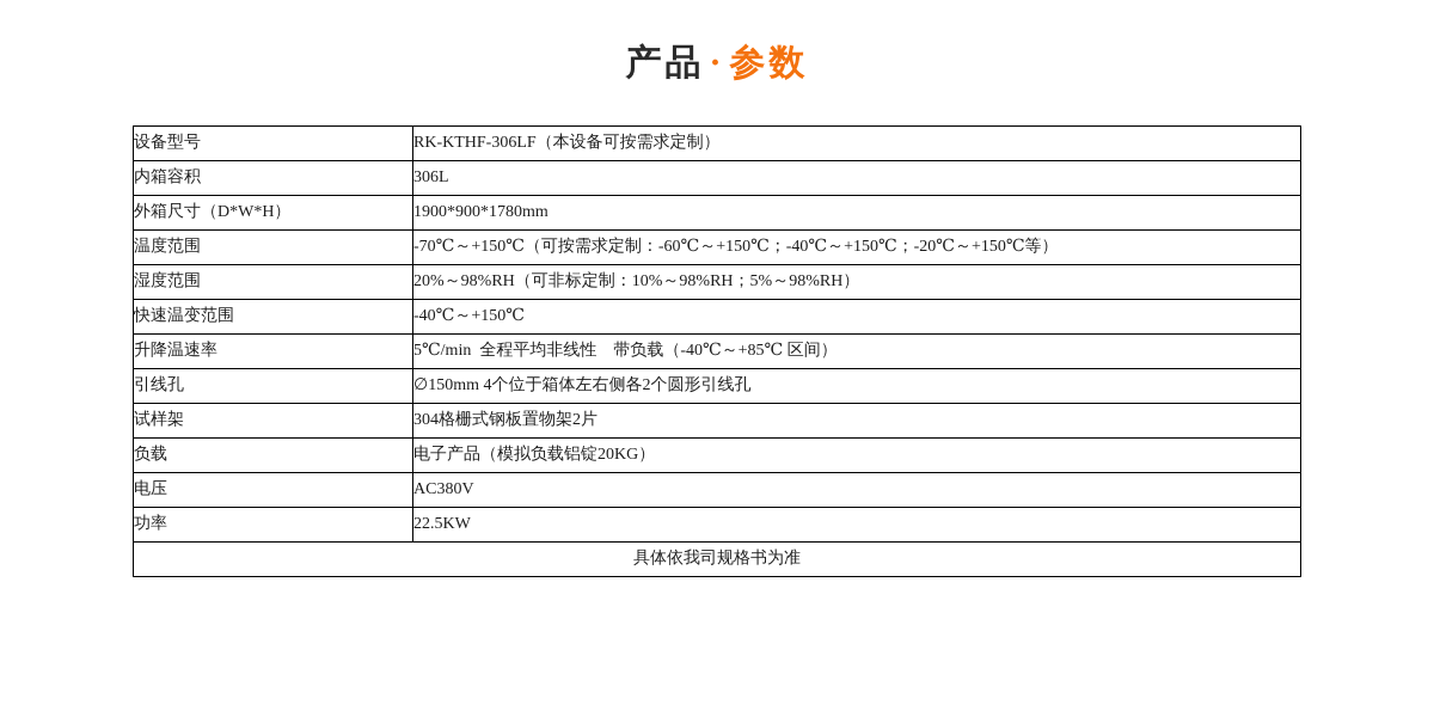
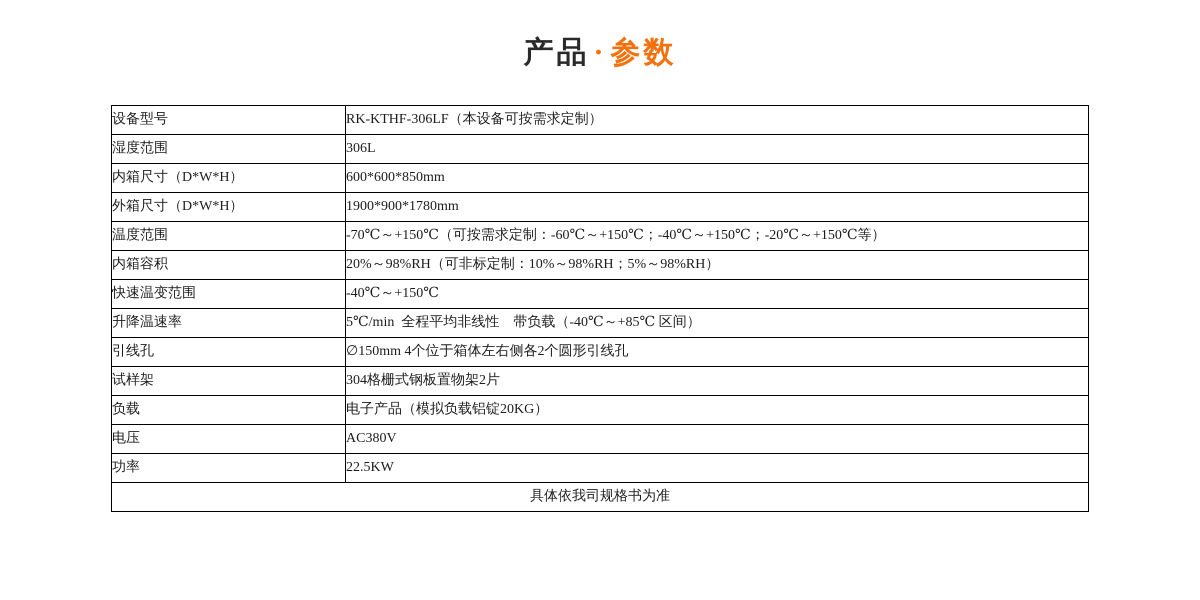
  产品 · 参数
  设备型号	RK-KTHF-306LF（本设备可按需求定制）
- 内箱容积	306L
+ 湿度范围	306L
+ 内箱尺寸（D*W*H）	600*600*850mm
  外箱尺寸（D*W*H）	1900*900*1780mm
  温度范围	-70℃～+150℃（可按需求定制：-60℃～+150℃；-40℃～+150℃；-20℃～+150℃等）
- 湿度范围	20%～98%RH（可非标定制：10%～98%RH；5%～98%RH）
+ 内箱容积	20%～98%RH（可非标定制：10%～98%RH；5%～98%RH）
  快速温变范围	-40℃～+150℃
  升降温速率	5℃/min 全程平均非线性 带负载（-40℃～+85℃ 区间）
  引线孔	∅150mm 4个位于箱体左右侧各2个圆形引线孔
  试样架	304格栅式钢板置物架2片
  负载	电子产品（模拟负载铝锭20KG）
  电压	AC380V
  功率	22.5KW
  具体依我司规格书为准
